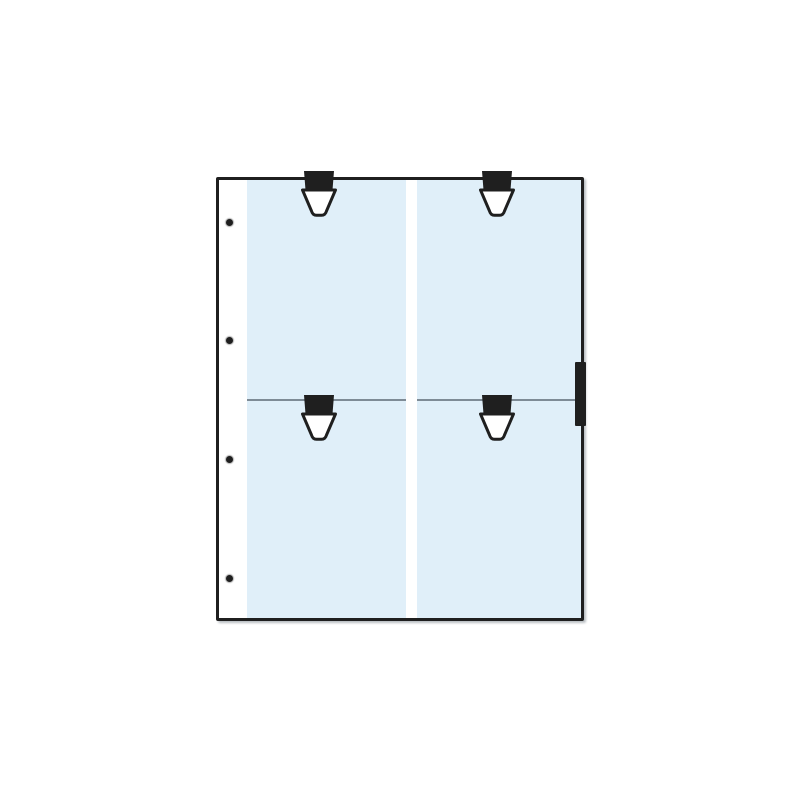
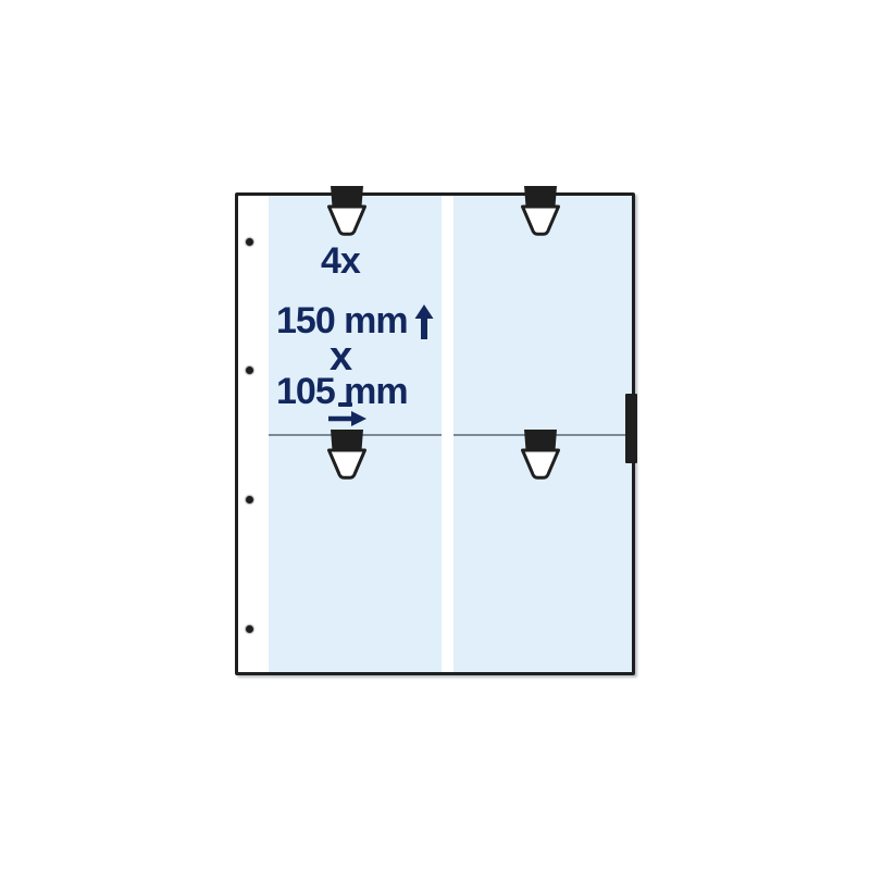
+ 4x
+ 150 mm
+ x
+ 105 mm
